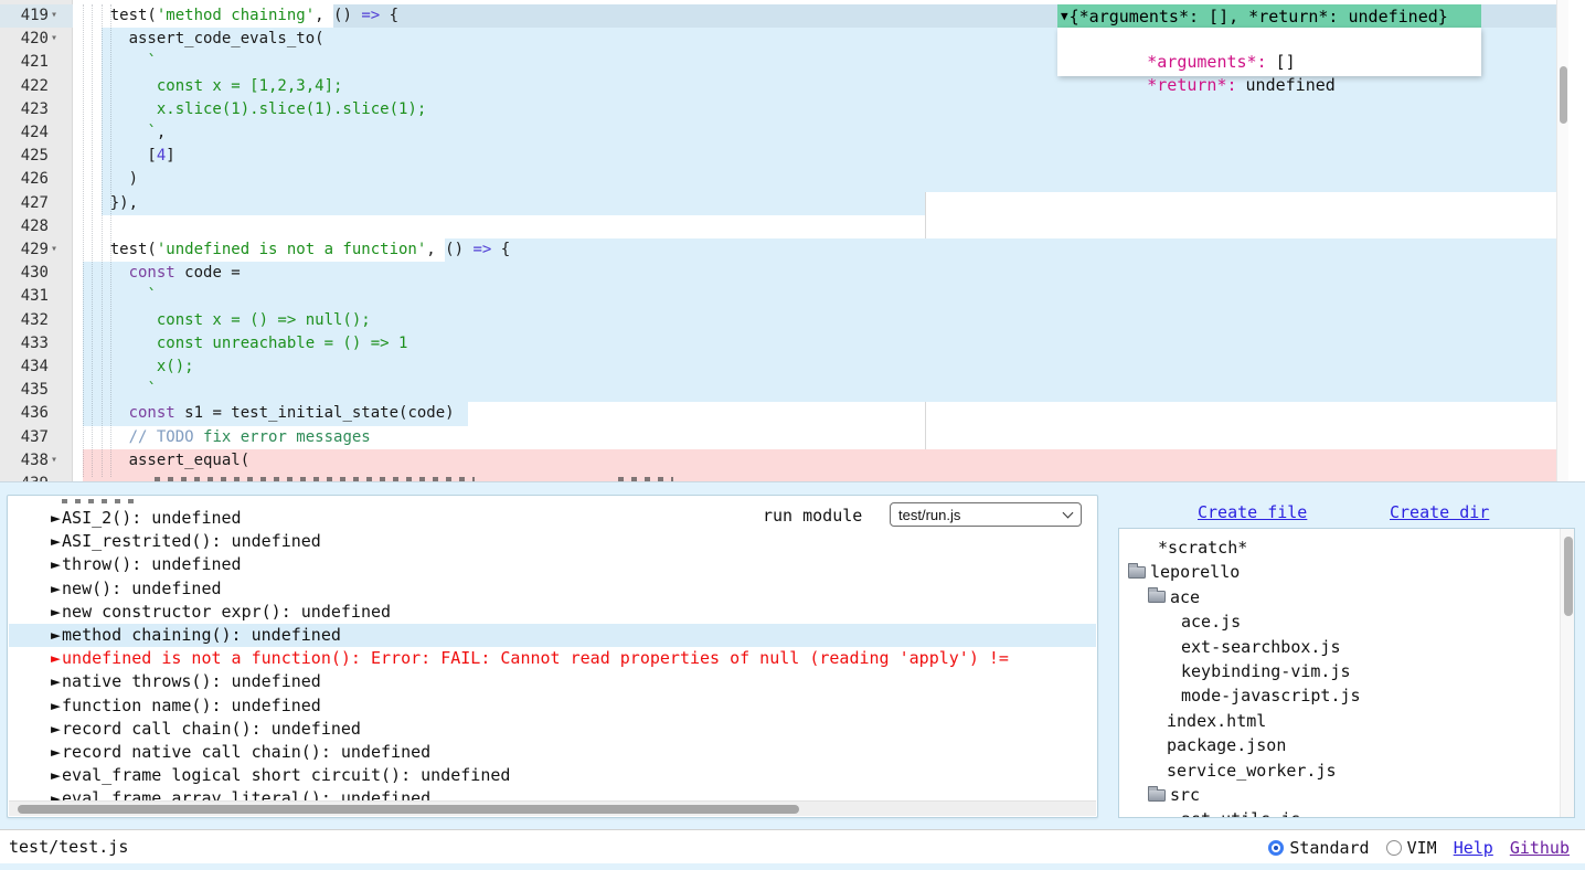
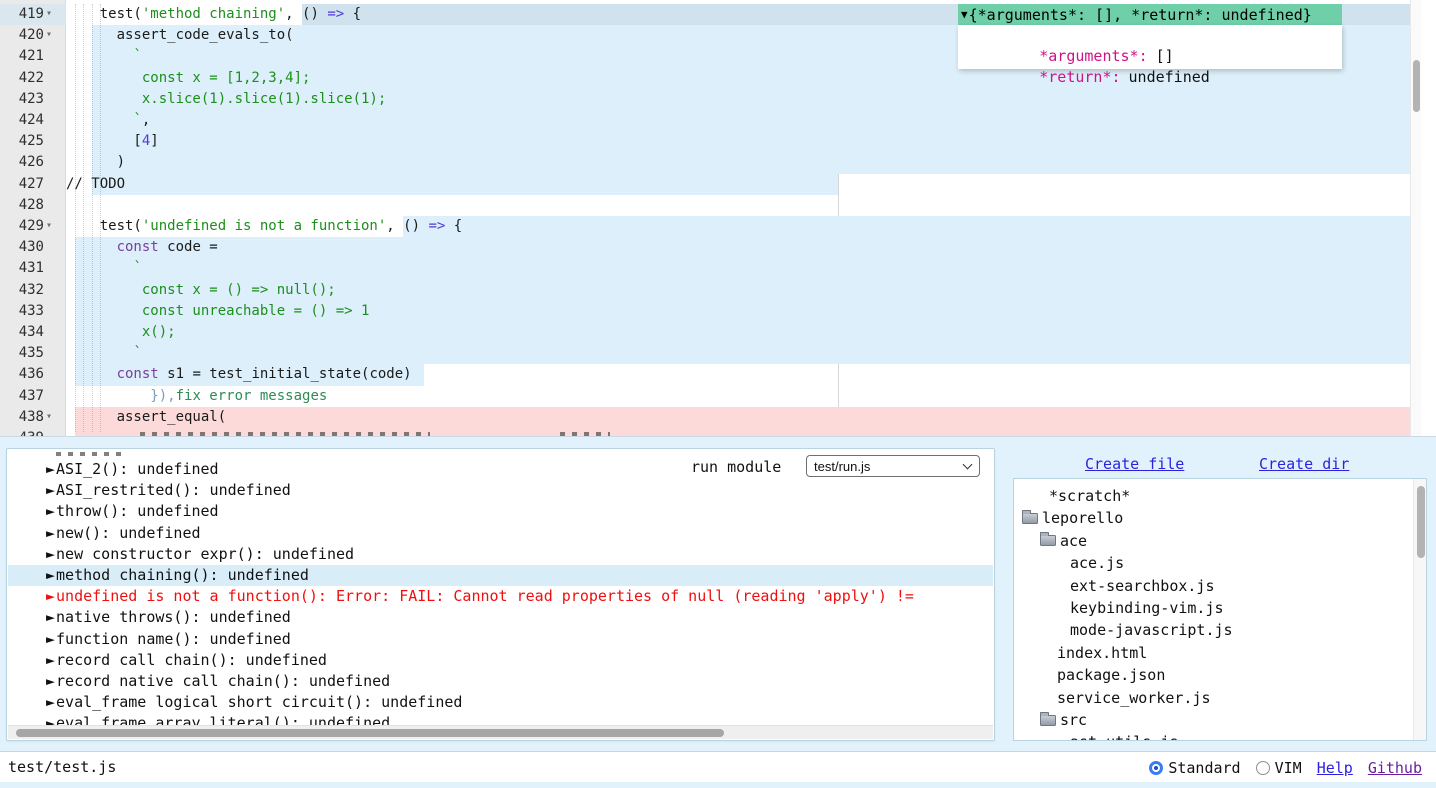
  test('method chaining', () => {
  assert_code_evals_to(
  `
  const x = [1,2,3,4];
  x.slice(1).slice(1).slice(1);
  `,
  [4]
  )
- }),
+ // TODO
  test('undefined is not a function', () => {
  const code =
  `
  const x = () => null();
  const unreachable = () => 1
  x();
  `
  const s1 = test_initial_state(code)
- // TODO fix error messages
+ }),fix error messages
  assert_equal(
  419
  ▾
  420
  ▾
  421
  422
  423
  424
  425
  426
  427
  428
  429
  ▾
  430
  431
  432
  433
  434
  435
  436
  437
  438
  ▾
  ▼
  {*arguments*: [], *return*: undefined}
  *arguments*: []
  *return*: undefined
  ►ASI_2(): undefined
  ►ASI_restrited(): undefined
  ►throw(): undefined
  ►new(): undefined
  ►new constructor expr(): undefined
  ►method chaining(): undefined
  ►undefined is not a function(): Error: FAIL: Cannot read properties of null (reading 'apply') !=
  ►native throws(): undefined
  ►function name(): undefined
  ►record call chain(): undefined
  ►record native call chain(): undefined
  ►eval_frame logical short circuit(): undefined
  ►eval_frame array_literal(): undefined
  run module
  test/run.js
  Create file
  Create dir
  *scratch*
  leporello
  ace
  ace.js
  ext-searchbox.js
  keybinding-vim.js
  mode-javascript.js
  index.html
  package.json
  service_worker.js
  src
  test/test.js
  Standard
  VIM
  Help
  Github
